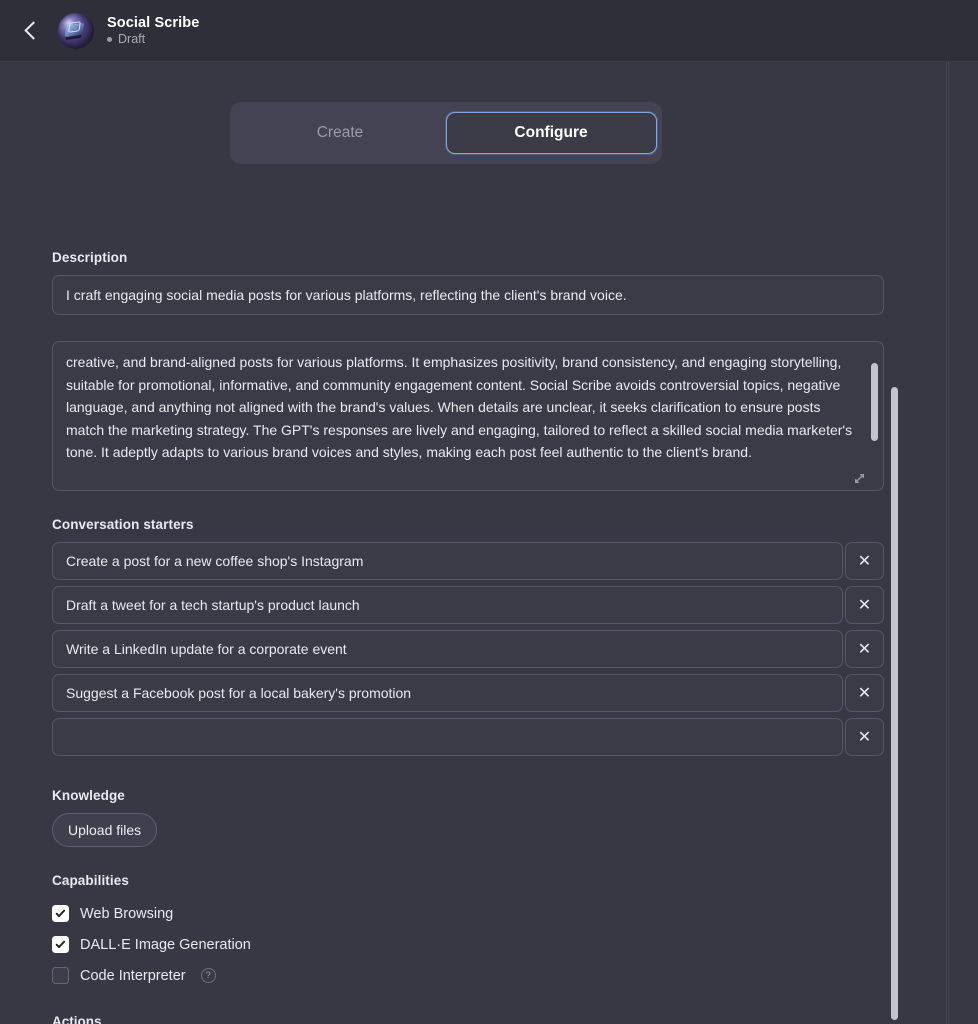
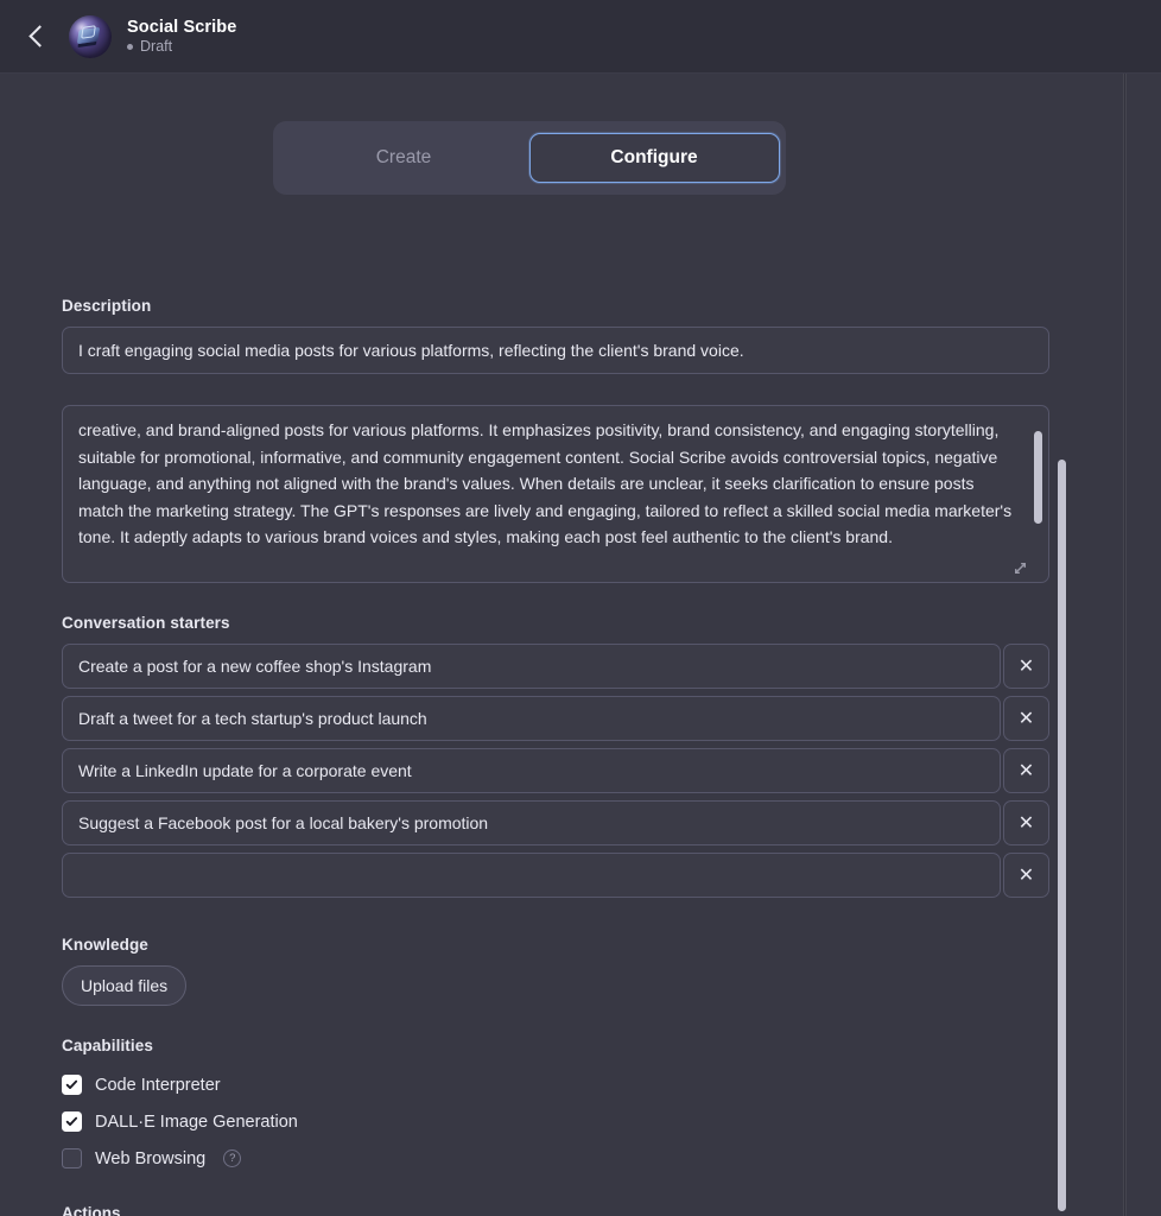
  Social Scribe
  Draft
  Create
  Configure
  Description
  I craft engaging social media posts for various platforms, reflecting the client's brand voice.
  Conversation starters
  Create a post for a new coffee shop's Instagram
  ✕
  Draft a tweet for a tech startup's product launch
  ✕
  Write a LinkedIn update for a corporate event
  ✕
  Suggest a Facebook post for a local bakery's promotion
  ✕
  ✕
  Knowledge
  Upload files
  Capabilities
- Web Browsing
+ Code Interpreter
  DALL·E Image Generation
- Code Interpreter
+ Web Browsing
  ?
  Actions
